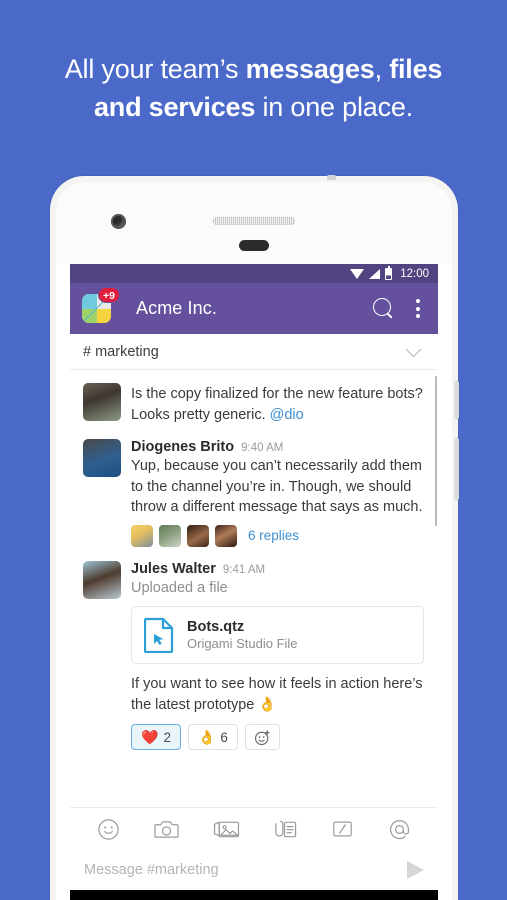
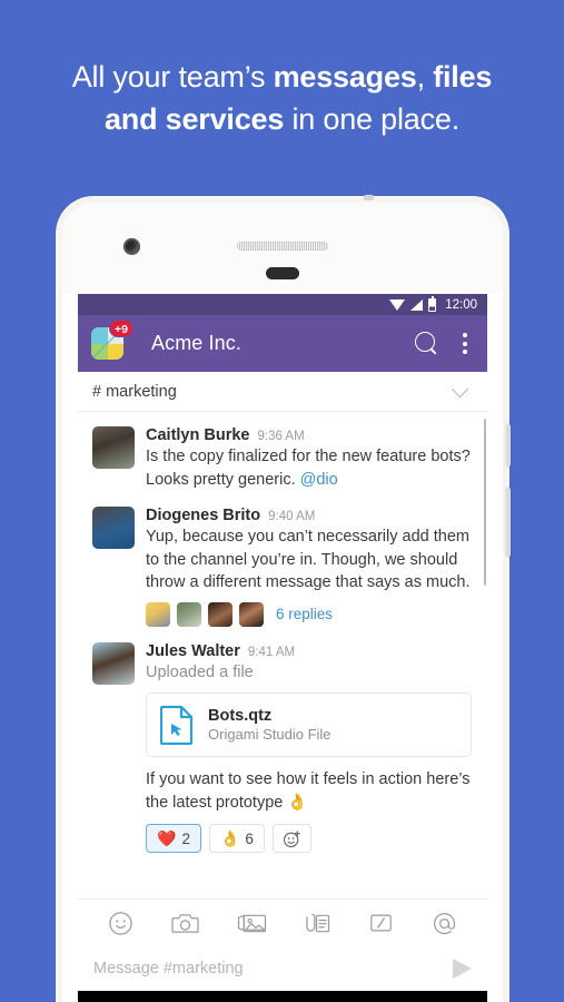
  All your team’s messages, files
  and services in one place.
  12:00
  +9
  Acme Inc.
  # marketing
+ Caitlyn Burke
+ 9:36 AM
  Is the copy finalized for the new feature bots? Looks pretty generic. @dio
  Diogenes Brito
  9:40 AM
  Yup, because you can’t necessarily add them to the channel you’re in. Though, we should throw a different message that says as much.
  6 replies
  Jules Walter
  9:41 AM
  Uploaded a file
  Bots.qtz
  Origami Studio File
  If you want to see how it feels in action here’s the latest prototype 👌
  ❤️
  2
  👌
  6
  Message #marketing
